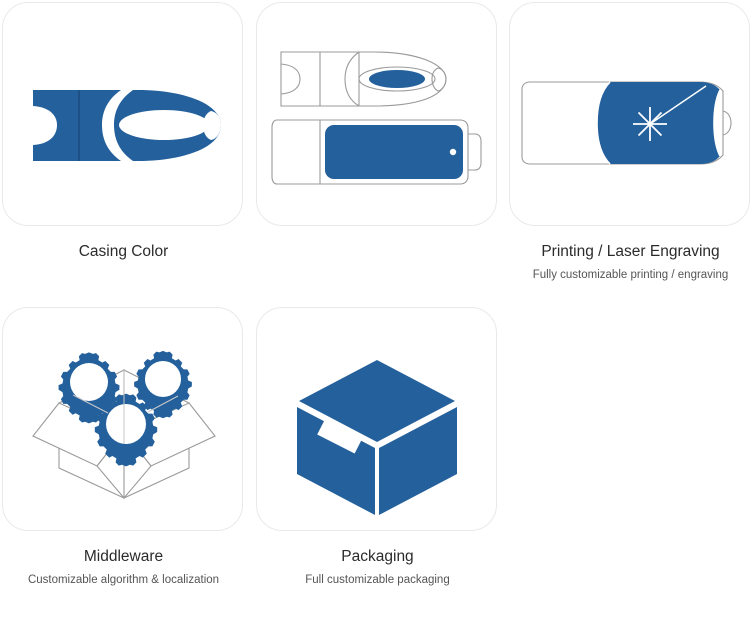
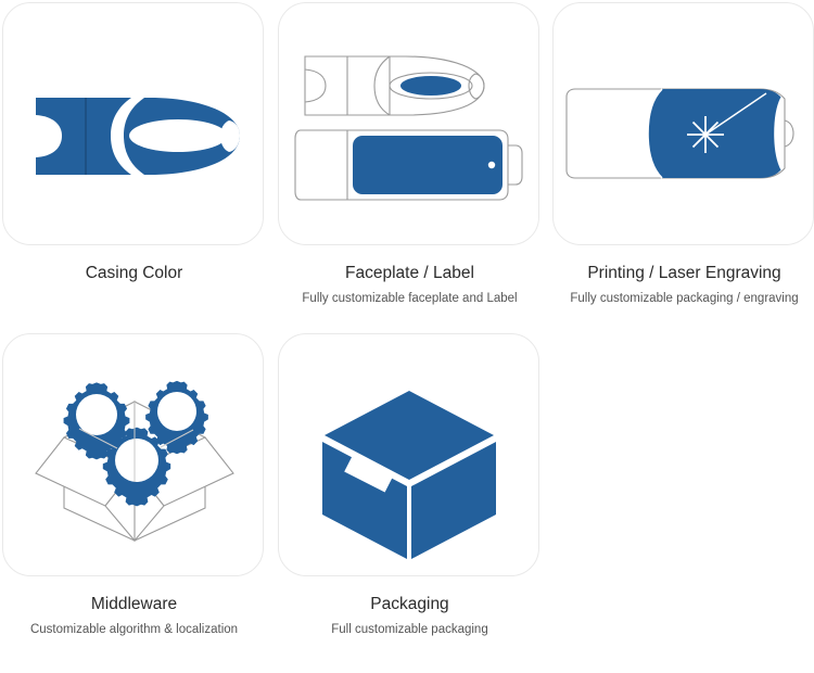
  Casing Color
+ Faceplate / Label
+ Fully customizable faceplate and Label
  Printing / Laser Engraving
- Fully customizable printing / engraving
+ Fully customizable packaging / engraving
  Middleware
  Customizable algorithm & localization
  Packaging
  Full customizable packaging
